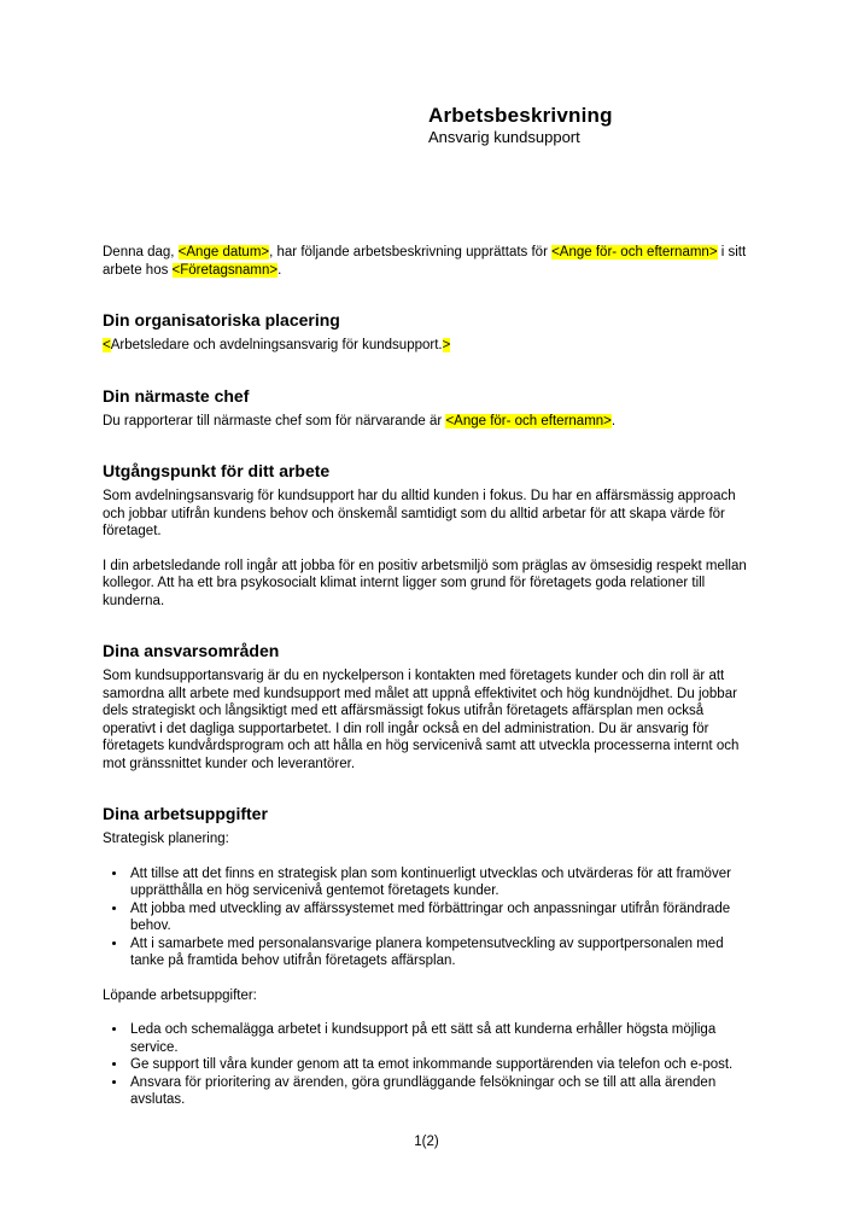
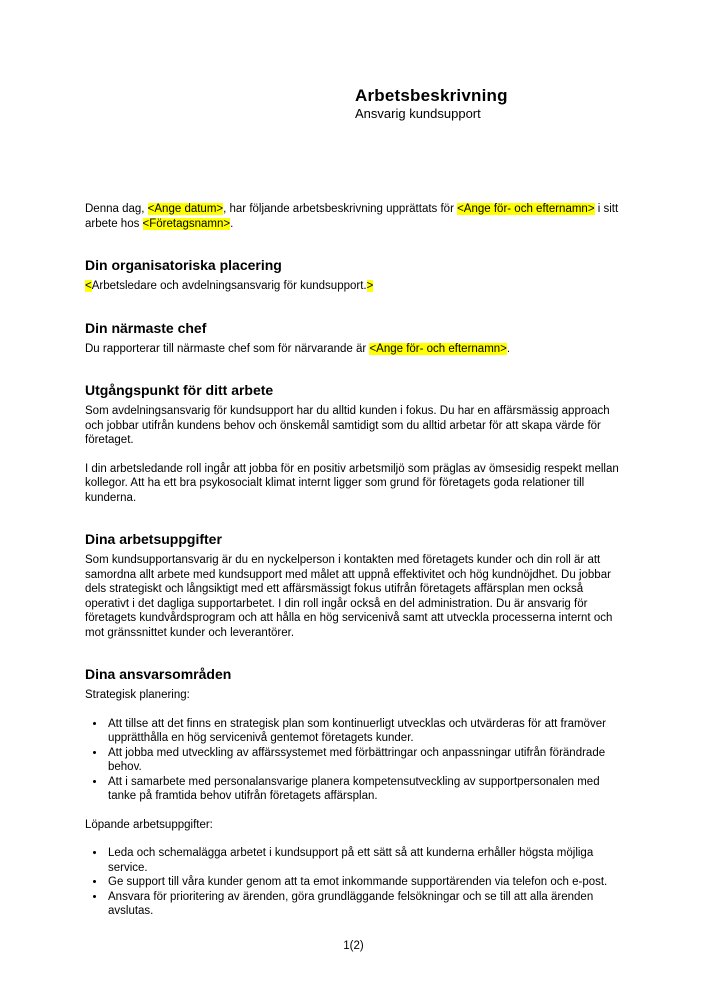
  Arbetsbeskrivning
  Ansvarig kundsupport
  Denna dag, <Ange datum>, har följande arbetsbeskrivning upprättats för <Ange för- och efternamn> i sitt arbete hos <Företagsnamn>.
  Din organisatoriska placering
  <Arbetsledare och avdelningsansvarig för kundsupport.>
  Din närmaste chef
  Du rapporterar till närmaste chef som för närvarande är <Ange för- och efternamn>.
  Utgångspunkt för ditt arbete
  Som avdelningsansvarig för kundsupport har du alltid kunden i fokus. Du har en affärsmässig approach och jobbar utifrån kundens behov och önskemål samtidigt som du alltid arbetar för att skapa värde för företaget.
  I din arbetsledande roll ingår att jobba för en positiv arbetsmiljö som präglas av ömsesidig respekt mellan kollegor. Att ha ett bra psykosocialt klimat internt ligger som grund för företagets goda relationer till kunderna.
- Dina ansvarsområden
+ Dina arbetsuppgifter
  Som kundsupportansvarig är du en nyckelperson i kontakten med företagets kunder och din roll är att samordna allt arbete med kundsupport med målet att uppnå effektivitet och hög kundnöjdhet. Du jobbar dels strategiskt och långsiktigt med ett affärsmässigt fokus utifrån företagets affärsplan men också operativt i det dagliga supportarbetet. I din roll ingår också en del administration. Du är ansvarig för företagets kundvårdsprogram och att hålla en hög servicenivå samt att utveckla processerna internt och mot gränssnittet kunder och leverantörer.
- Dina arbetsuppgifter
+ Dina ansvarsområden
  Strategisk planering:
  Att tillse att det finns en strategisk plan som kontinuerligt utvecklas och utvärderas för att framöver upprätthålla en hög servicenivå gentemot företagets kunder.
  Att jobba med utveckling av affärssystemet med förbättringar och anpassningar utifrån förändrade behov.
  Att i samarbete med personalansvarige planera kompetensutveckling av supportpersonalen med tanke på framtida behov utifrån företagets affärsplan.
  Löpande arbetsuppgifter:
  Leda och schemalägga arbetet i kundsupport på ett sätt så att kunderna erhåller högsta möjliga service.
  Ge support till våra kunder genom att ta emot inkommande supportärenden via telefon och e-post.
  Ansvara för prioritering av ärenden, göra grundläggande felsökningar och se till att alla ärenden avslutas.
  1(2)
